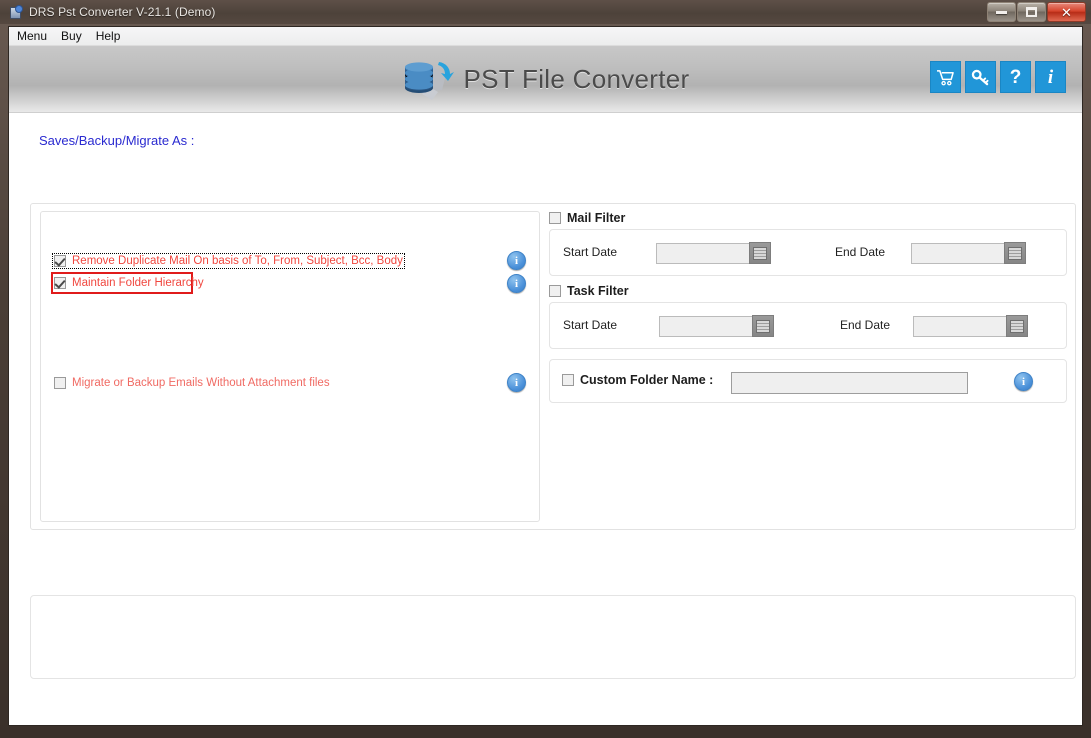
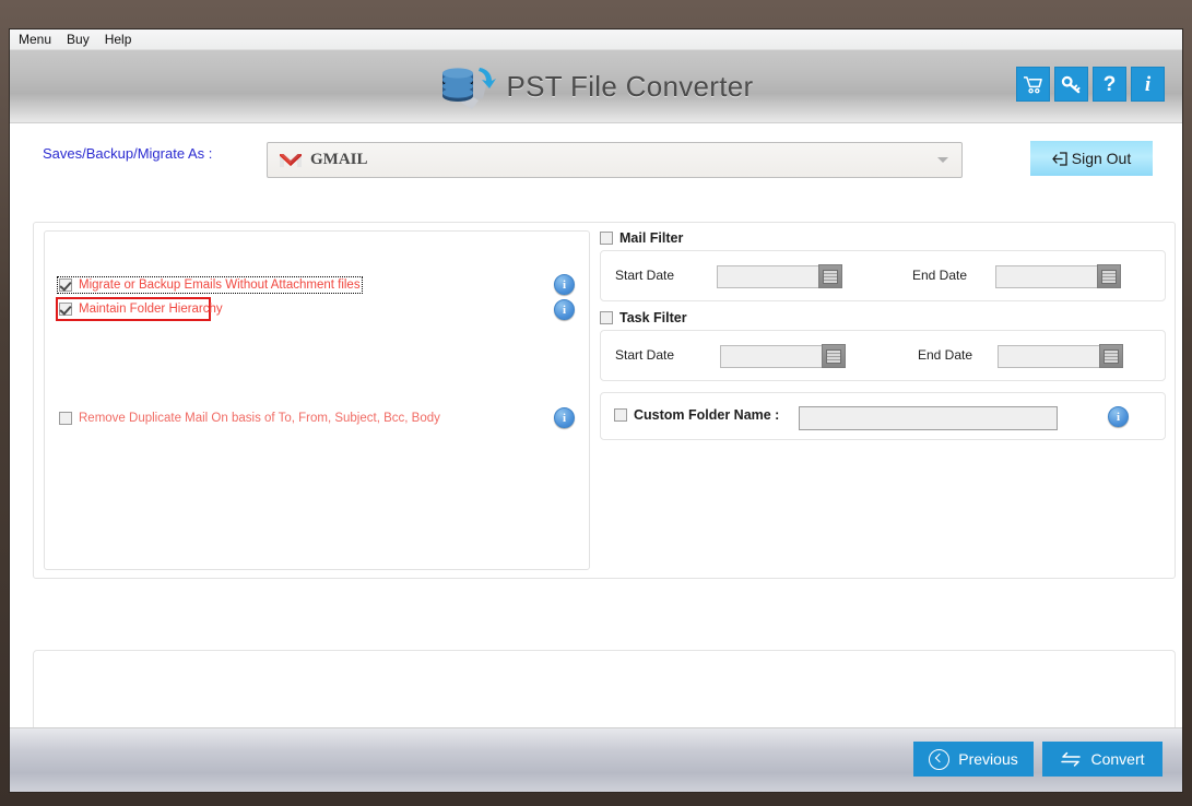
- DRS Pst Converter V-21.1 (Demo)
- ✕
  Menu
  Buy
  Help
  PST File Converter
  ?
  i
  Saves/Backup/Migrate As :
+ GMAIL
+ Sign Out
- Remove Duplicate Mail On basis of To, From, Subject, Bcc, Body
+ Migrate or Backup Emails Without Attachment files
  Maintain Folder Hierarchy
- Migrate or Backup Emails Without Attachment files
+ Remove Duplicate Mail On basis of To, From, Subject, Bcc, Body
  i
  i
  i
  Mail Filter
  Start Date
  End Date
  Task Filter
  Start Date
  End Date
  Custom Folder Name :
  i
+ Previous
+ Convert
